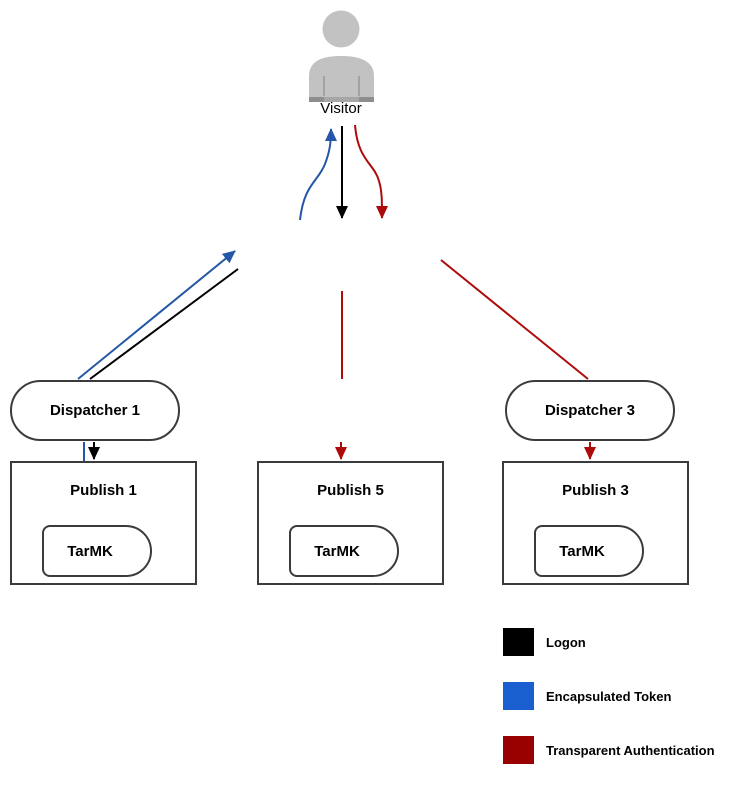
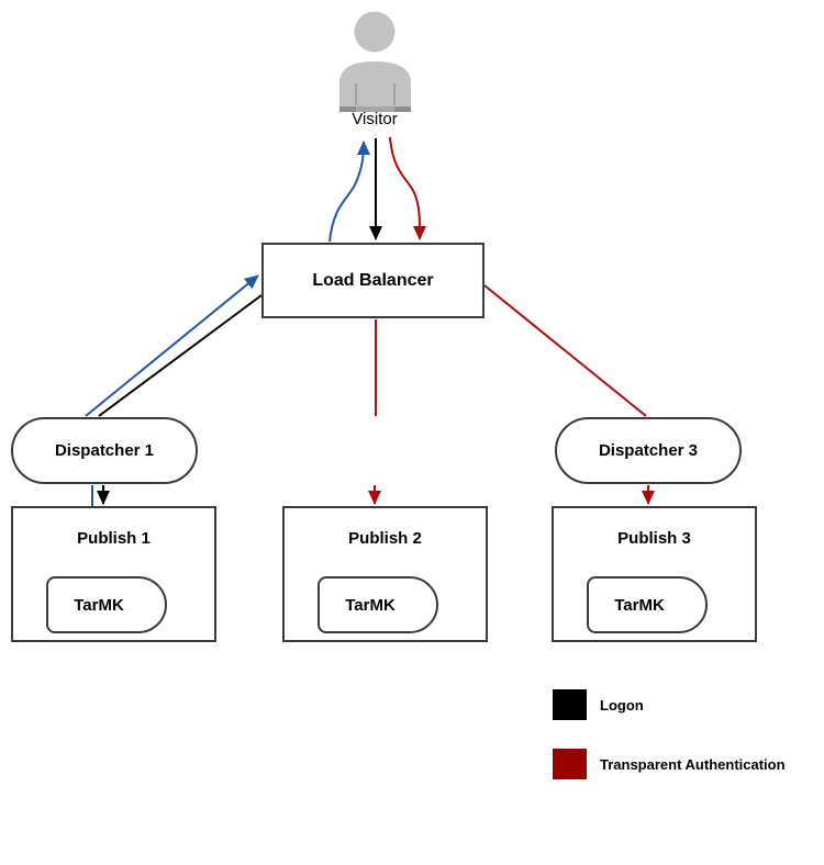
  Visitor
+ Load Balancer
  Dispatcher 1
  Dispatcher 3
  Publish 1
  TarMK
- Publish 5
+ Publish 2
  TarMK
  Publish 3
  TarMK
  Logon
- Encapsulated Token
  Transparent Authentication
